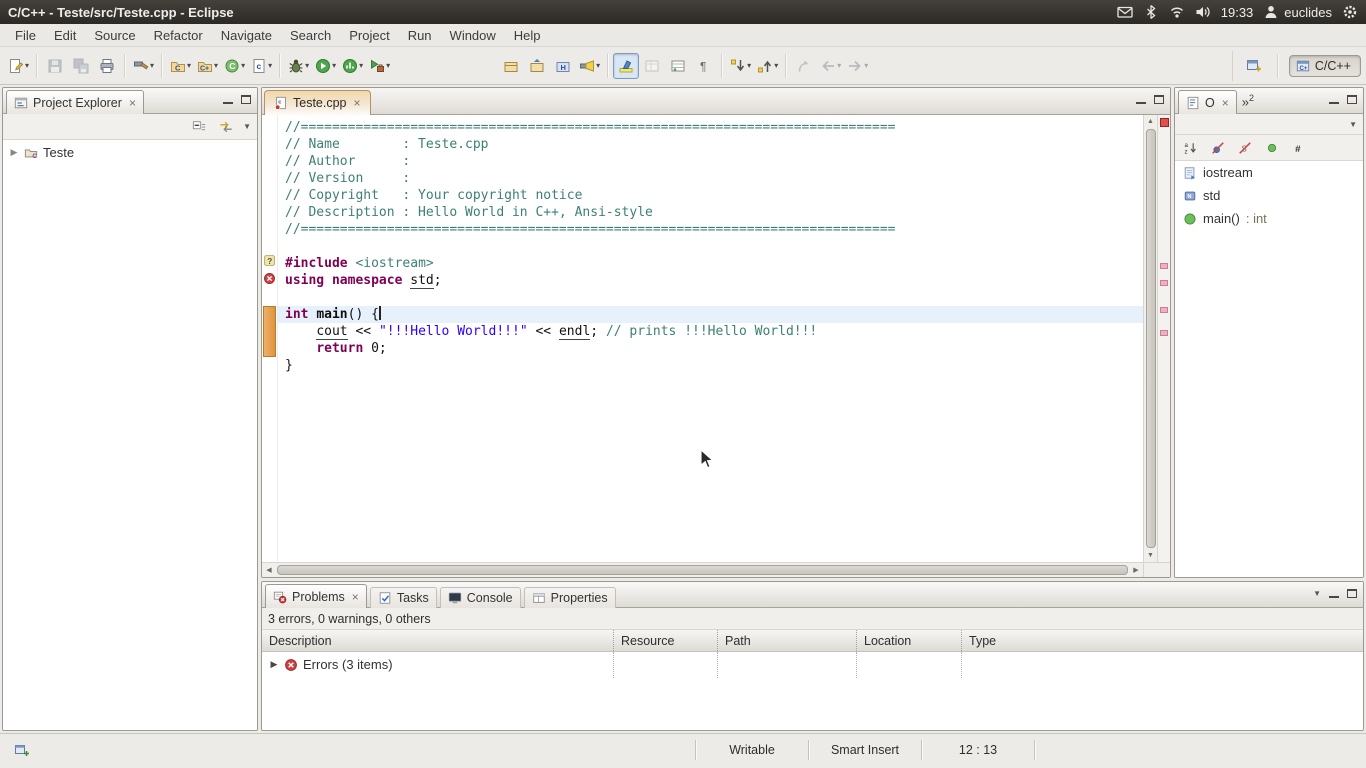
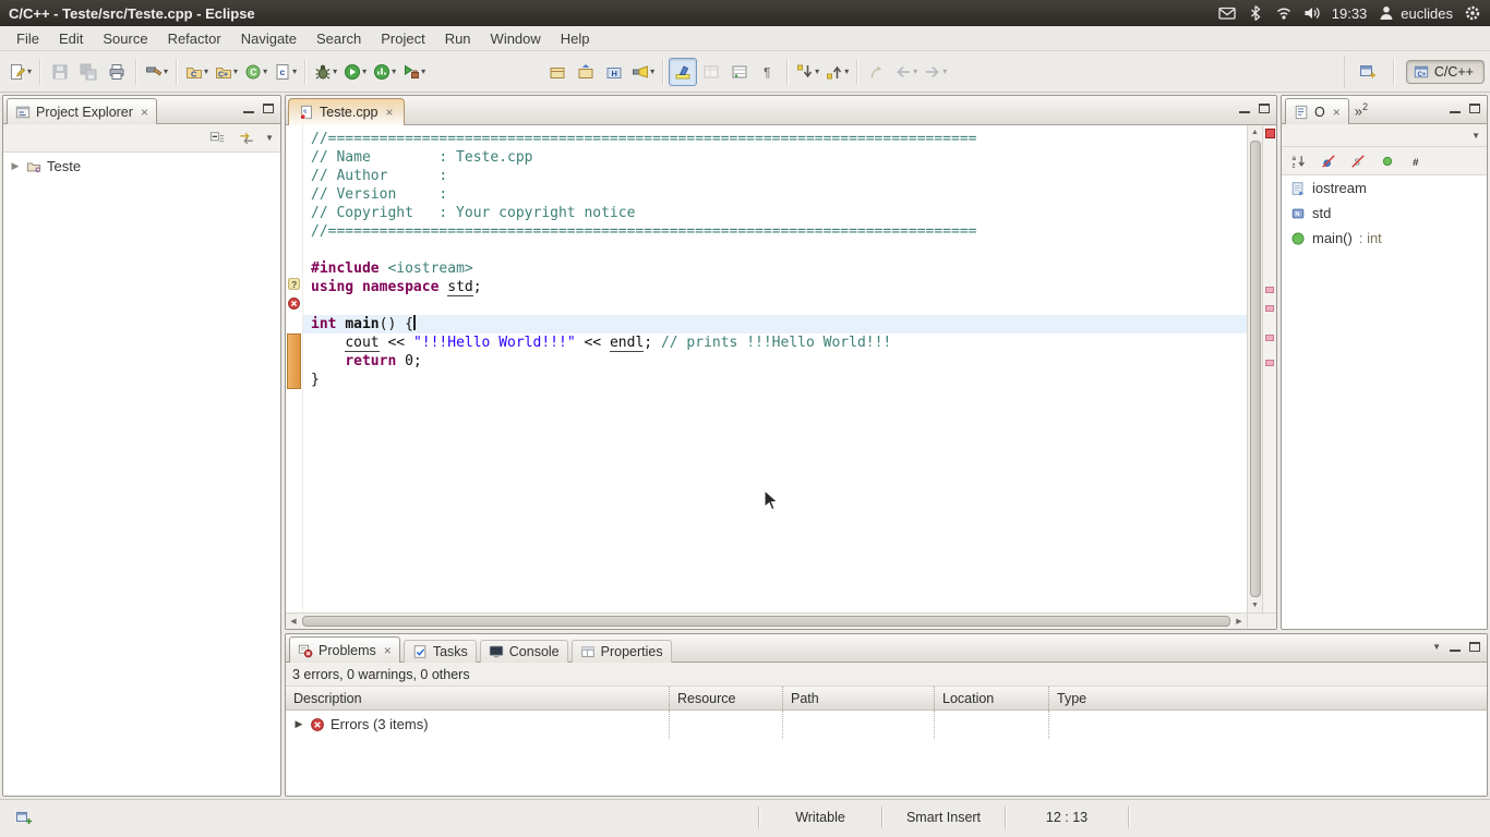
  C/C++ - Teste/src/Teste.cpp - Eclipse
  19:33
  euclides
  File
  Edit
  Source
  Refactor
  Navigate
  Search
  Project
  Run
  Window
  Help
  ▾
  ▾
  C
  ▾
  ▾
  C
  ▾
  c
  ▾
  ▾
  ▾
  ▾
  ▾
  H
  ▾
  ¶
  ▾
  ▾
  ▾
  ▾
  C/C++
  Project Explorer
  ×
  ▼
  ▶
  Teste
  Teste.cpp
  ×
  ?
  //============================================================================
  // Name : Teste.cpp
  // Author :
  // Version :
  // Copyright : Your copyright notice
- // Description : Hello World in C++, Ansi-style
  //============================================================================
  #include <iostream>
  using namespace std;
  int main() {
  cout << "!!!Hello World!!!" << endl; // prints !!!Hello World!!!
  return 0;
  }
  O
  ×
  »2
  ▼
  #
  iostream
  std
  main()
  : int
  Problems
  ×
  Tasks
  Console
  Properties
  ▼
  3 errors, 0 warnings, 0 others
  Description
  Resource
  Path
  Location
  Type
  ▶
  Errors (3 items)
  Writable
  Smart Insert
  12 : 13
